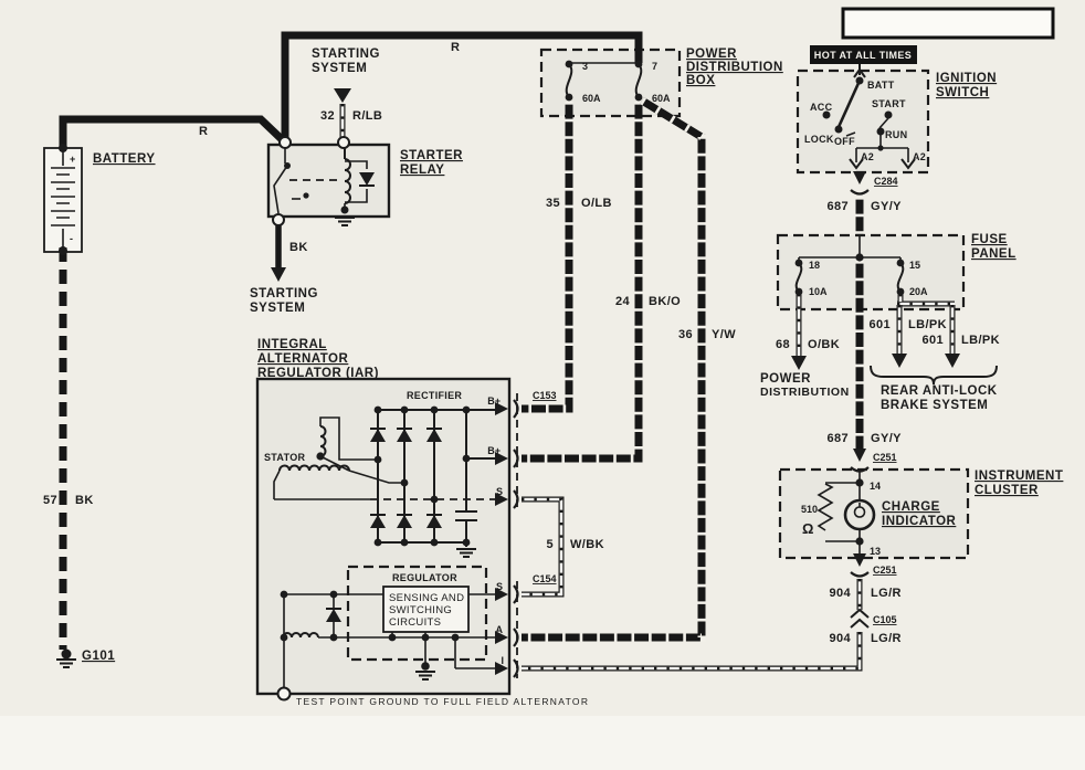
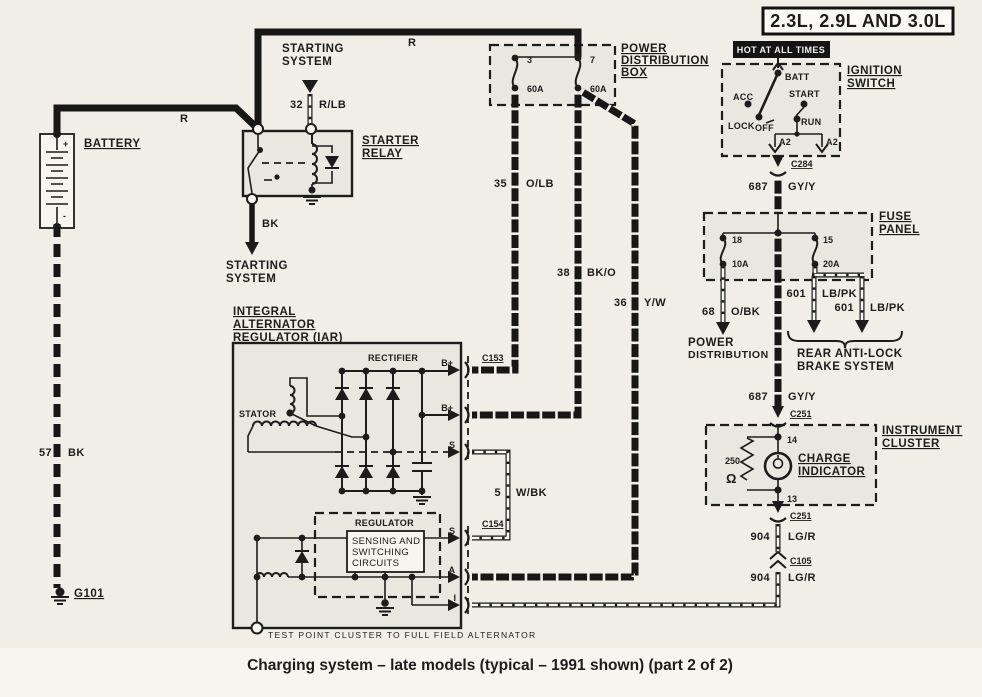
+ 2.3L, 2.9L AND 3.0L
  HOT AT ALL TIMES
  BATTERY
  +
  -
  57
  BK
  G101
  R
  R
  STARTING
  SYSTEM
  32
  R/LB
  STARTER
  RELAY
  BK
  STARTING
  SYSTEM
  POWER
  DISTRIBUTION
  BOX
  3
  60A
  7
  60A
  35
  O/LB
- 24
+ 38
  BK/O
  36
  Y/W
  IGNITION
  SWITCH
  BATT
  ACC
  START
  LOCK
  OFF
  RUN
  A2
  A2
  C284
  687
  GY/Y
  FUSE
  PANEL
  18
  10A
  15
  20A
  68
  O/BK
  601
  LB/PK
  601
  LB/PK
  POWER
  DISTRIBUTION
  REAR ANTI-LOCK
  BRAKE SYSTEM
  687
  GY/Y
  C251
  INSTRUMENT
  CLUSTER
  14
  13
- 510
+ 250
  Ω
  CHARGE
  INDICATOR
  C251
  904
  LG/R
  C105
  904
  LG/R
  INTEGRAL
  ALTERNATOR
  REGULATOR (IAR)
  RECTIFIER
  STATOR
  C153
  B+
  B+
  S
  5
  W/BK
  C154
  S
  A
  I
  REGULATOR
  SENSING AND
  SWITCHING
  CIRCUITS
- TEST POINT GROUND TO FULL FIELD ALTERNATOR
+ TEST POINT CLUSTER TO FULL FIELD ALTERNATOR
+ Charging system – late models (typical – 1991 shown) (part 2 of 2)
